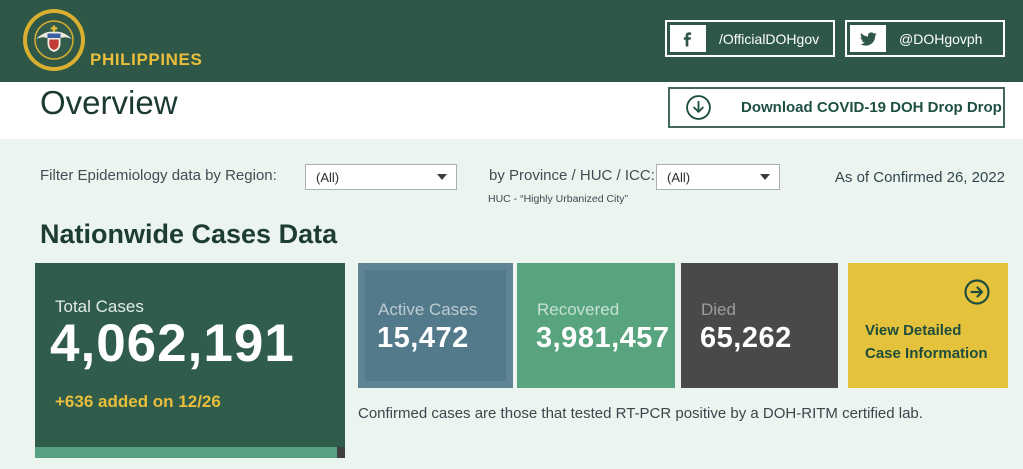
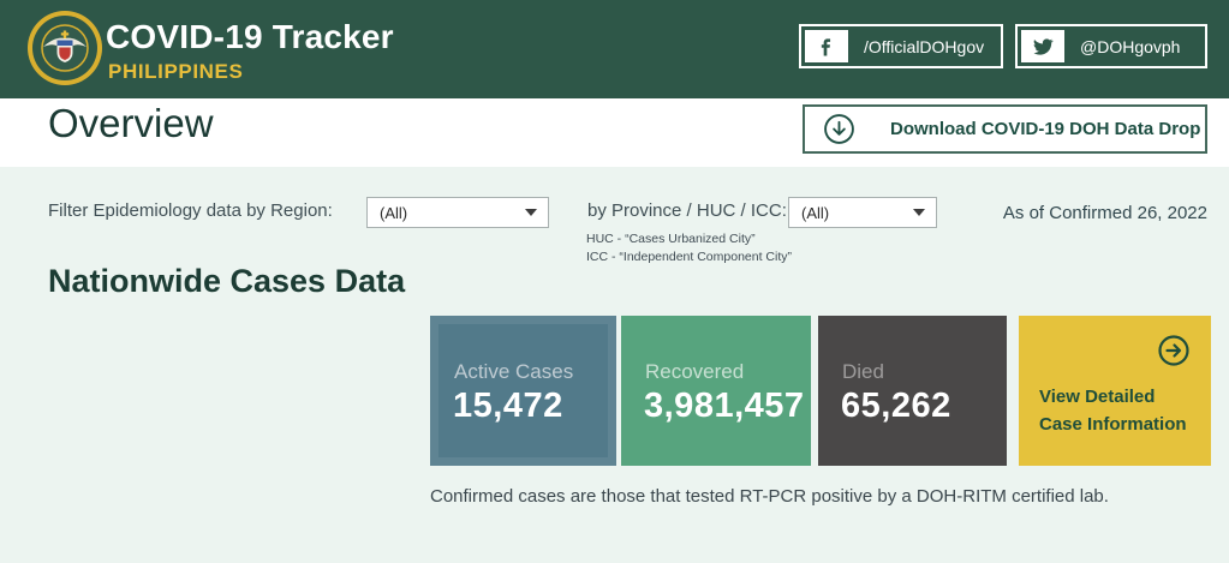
+ COVID-19 Tracker
  PHILIPPINES
  /OfficialDOHgov
  @DOHgovph
  Overview
- Download COVID-19 DOH Drop Drop
+ Download COVID-19 DOH Data Drop
  Filter Epidemiology data by Region:
  (All)
  by Province / HUC / ICC:
  (All)
- HUC - “Highly Urbanized City”
+ HUC - “Cases Urbanized City”
+ ICC - “Independent Component City”
  As of Confirmed 26, 2022
  Nationwide Cases Data
- Total Cases
- 4,062,191
- +636 added on 12/26
  Active Cases
  15,472
  Recovered
  3,981,457
  Died
  65,262
  View Detailed
  Case Information
  Confirmed cases are those that tested RT-PCR positive by a DOH-RITM certified lab.
